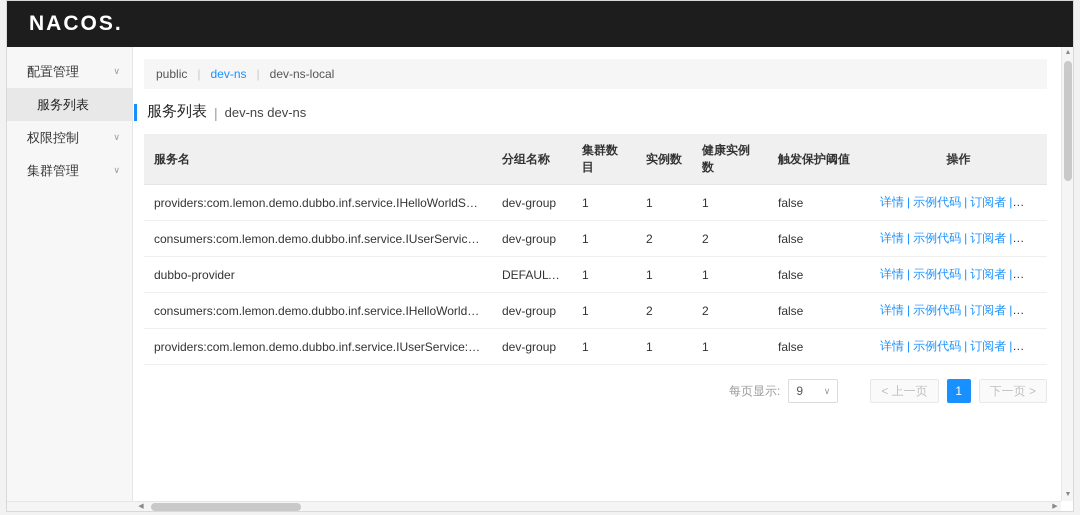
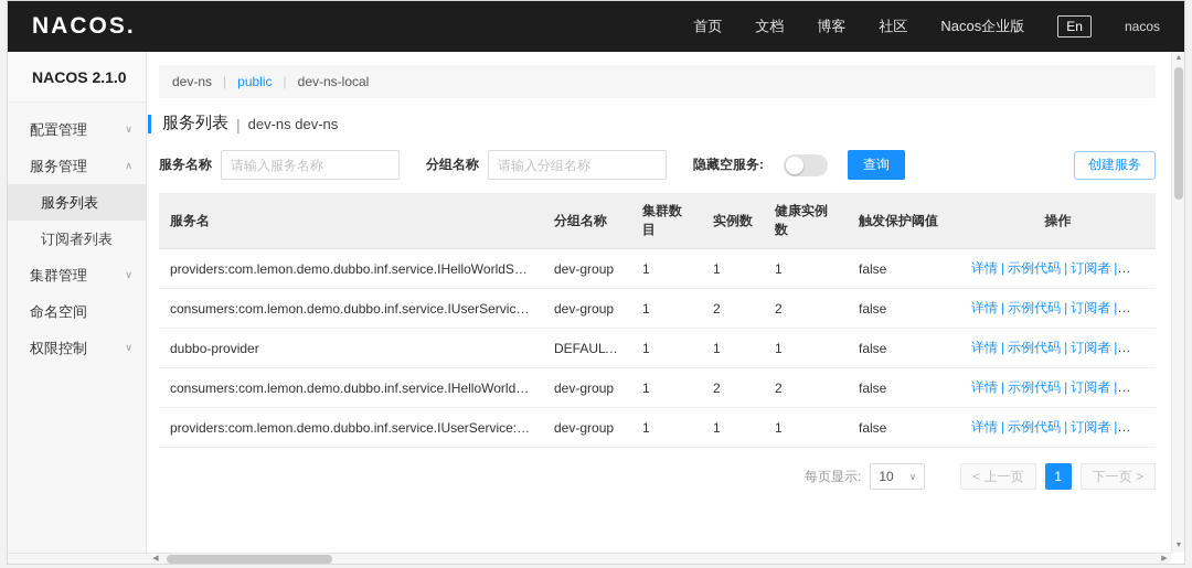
  NACOS.
+ 首页
+ 文档
+ 博客
+ 社区
+ Nacos企业版
+ En
+ nacos
+ NACOS 2.1.0
  配置管理
  ∨
+ 服务管理
+ ∧
  服务列表
+ 订阅者列表
- 权限控制
+ 集群管理
  ∨
+ 命名空间
- 集群管理
+ 权限控制
  ∨
- public
+ dev-ns
  |
- dev-ns
+ public
  |
  dev-ns-local
  服务列表
  |
  dev-ns dev-ns
+ 服务名称
+ 请输入服务名称
+ 分组名称
+ 请输入分组名称
+ 隐藏空服务:
+ 查询
+ 创建服务
  服务名	分组名称	集群数目	实例数	健康实例数	触发保护阈值	操作
  providers:com.lemon.demo.dubbo.inf.service.IHelloWorldServic	dev-group	1	1	1	false	详情 | 示例代码 | 订阅者 | 删除
  consumers:com.lemon.demo.dubbo.inf.service.IUserService:2.0	dev-group	1	2	2	false	详情 | 示例代码 | 订阅者 | 删除
  dubbo-provider	DEFAULT_G	1	1	1	false	详情 | 示例代码 | 订阅者 | 删除
  consumers:com.lemon.demo.dubbo.inf.service.IHelloWorldServ	dev-group	1	2	2	false	详情 | 示例代码 | 订阅者 | 删除
  providers:com.lemon.demo.dubbo.inf.service.IUserService:2.0.1	dev-group	1	1	1	false	详情 | 示例代码 | 订阅者 | 删除
  每页显示:
- 9
+ 10
  ∨
  < 上一页
  1
  下一页 >
